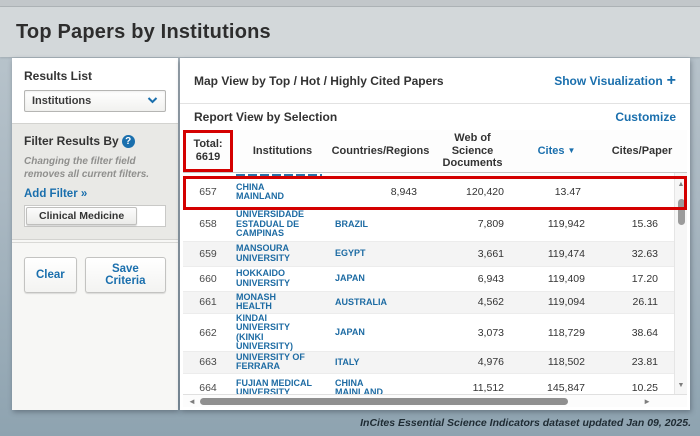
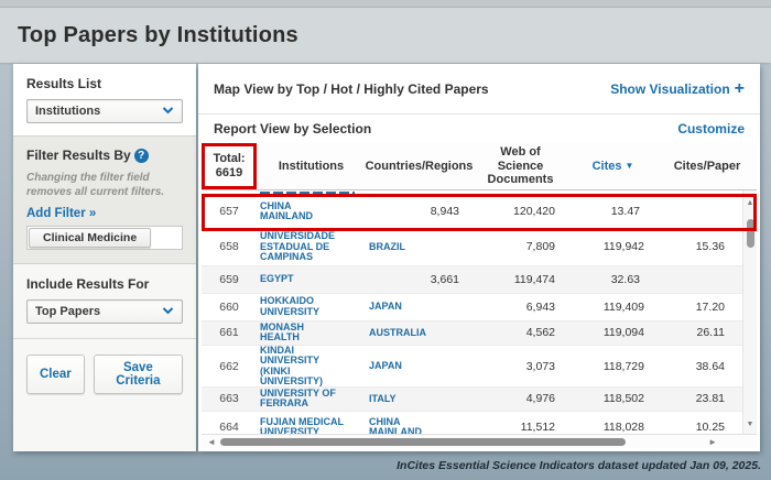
  Top Papers by Institutions
  Results List
  Institutions
  Filter Results By ?
  Changing the filter field removes all current filters.
  Add Filter »
  Clinical Medicine
+ Include Results For
+ Top Papers
  Clear
  Save Criteria
  Map View by Top / Hot / Highly Cited Papers
  Show Visualization
  +
  Report View by Selection
  Customize
  Total:
  6619
  Institutions
  Countries/Regions
  Web of Science Documents
  Cites
  ▼
  Cites/Paper
  657
  CHINA MAINLAND
  8,943
  120,420
  13.47
  658
  UNIVERSIDADE ESTADUAL DE CAMPINAS
  BRAZIL
  7,809
  119,942
  15.36
  659
- MANSOURA UNIVERSITY
  EGYPT
  3,661
  119,474
  32.63
  660
  HOKKAIDO UNIVERSITY
  JAPAN
  6,943
  119,409
  17.20
  661
  MONASH HEALTH
  AUSTRALIA
  4,562
  119,094
  26.11
  662
  KINDAI UNIVERSITY (KINKI UNIVERSITY)
  JAPAN
  3,073
  118,729
  38.64
  663
  UNIVERSITY OF FERRARA
  ITALY
  4,976
  118,502
  23.81
  664
  FUJIAN MEDICAL UNIVERSITY
  CHINA MAINLAND
  11,512
- 145,847
+ 118,028
  10.25
  ◄
  ►
  InCites Essential Science Indicators dataset updated Jan 09, 2025.
